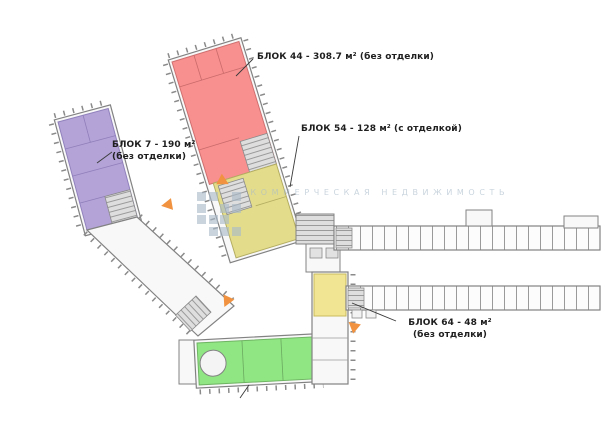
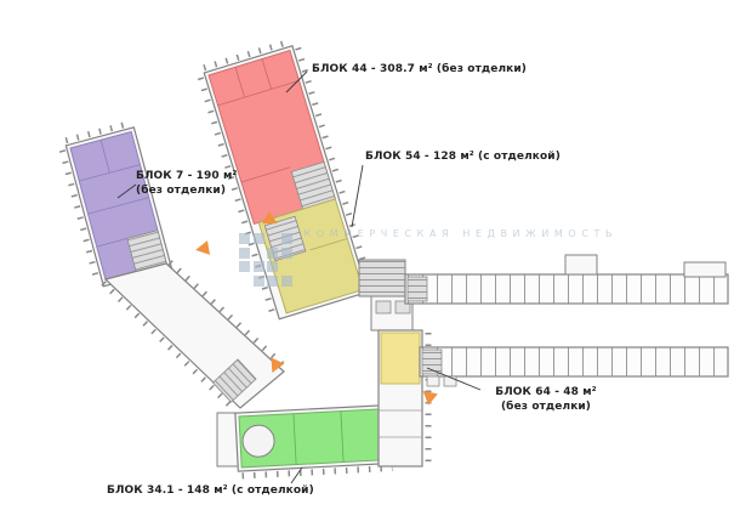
  КОММЕРЧЕСКАЯ НЕДВИЖИМОСТЬ
  БЛОК 44 - 308.7 м² (без отделки)
  БЛОК 54 - 128 м² (с отделкой)
  БЛОК 7 - 190 м²
  (без отделки)
  БЛОК 64 - 48 м²
  (без отделки)
+ БЛОК 34.1 - 148 м² (с отделкой)
